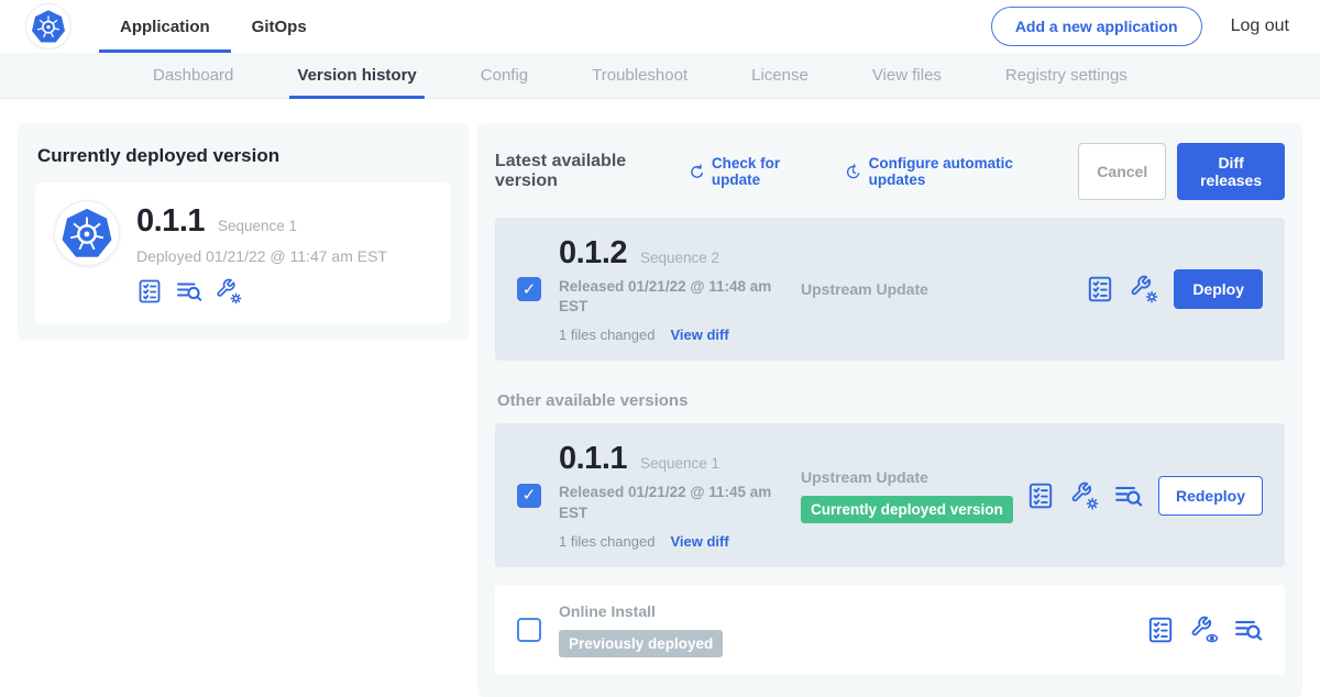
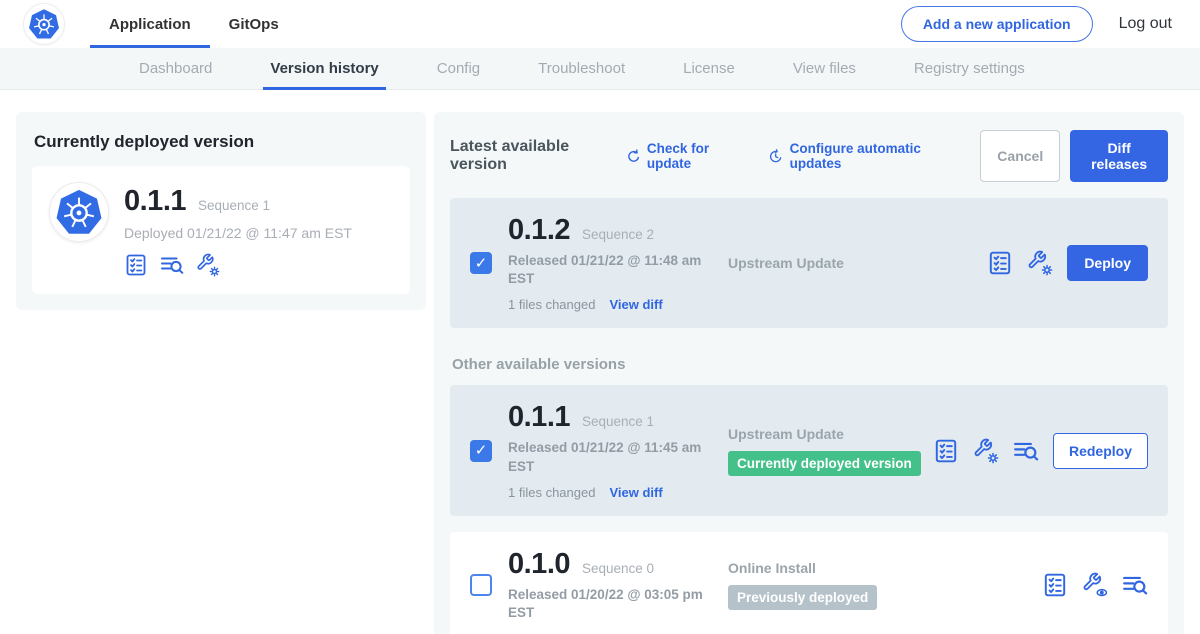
  Application
  GitOps
  Add a new application
  Log out
  Dashboard
  Version history
  Config
  Troubleshoot
  License
  View files
  Registry settings
  Currently deployed version
  0.1.1
  Sequence 1
  Deployed 01/21/22 @ 11:47 am EST
  Latest available version
  Check for update
  Configure automatic updates
  Cancel
  Diff releases
  ✓
  0.1.2
  Sequence 2
  Released 01/21/22 @ 11:48 am EST
  1 files changed
  View diff
  Upstream Update
  Deploy
  Other available versions
  ✓
  0.1.1
  Sequence 1
  Released 01/21/22 @ 11:45 am EST
  1 files changed
  View diff
  Upstream Update
  Currently deployed version
  Redeploy
+ 0.1.0
+ Sequence 0
+ Released 01/20/22 @ 03:05 pm EST
  Online Install
  Previously deployed
